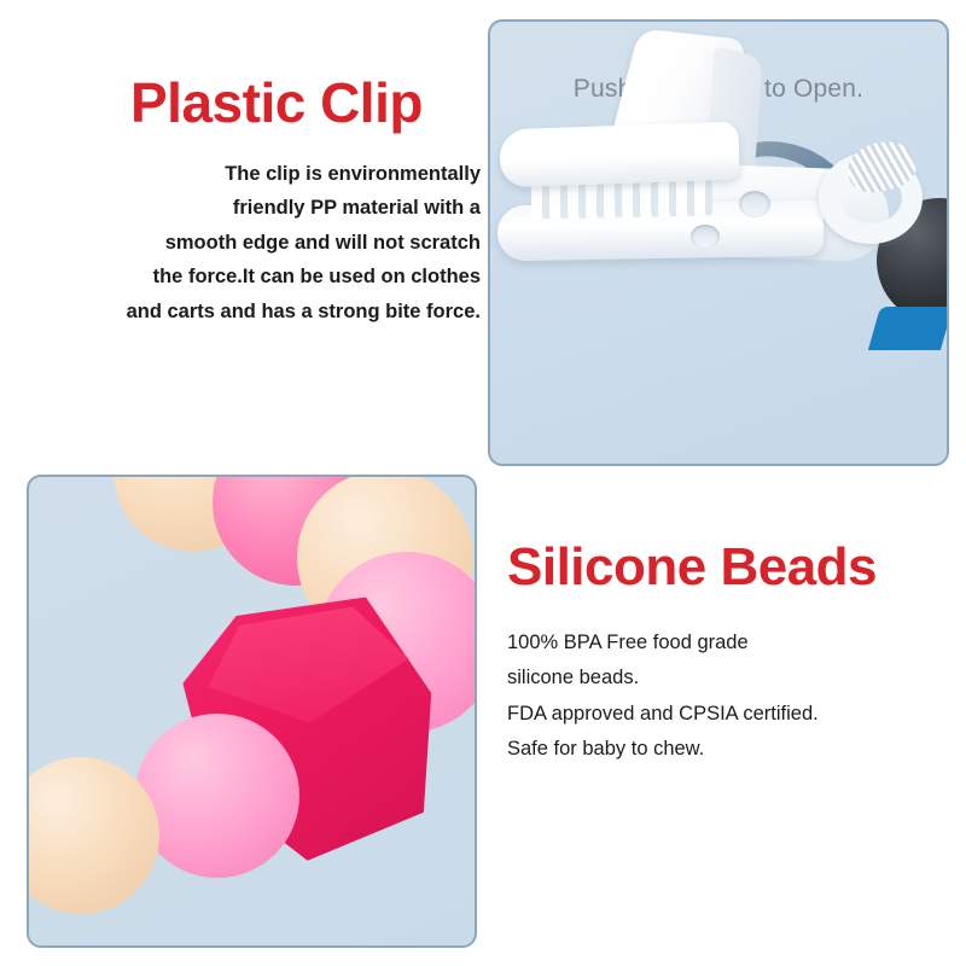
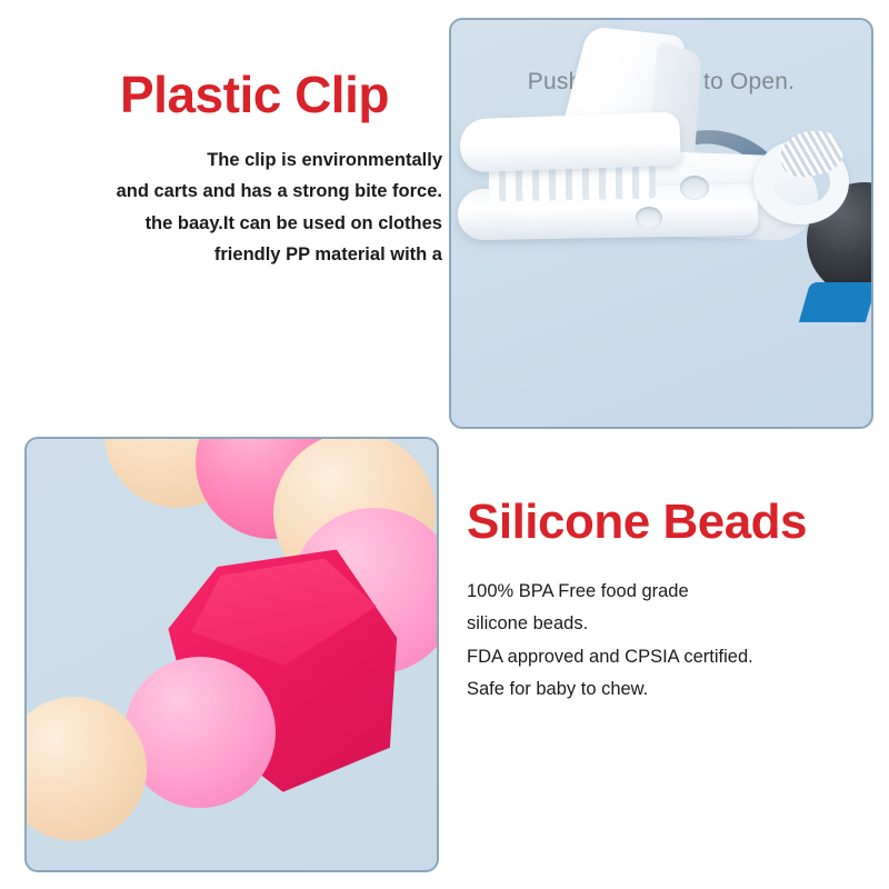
  Plastic Clip
  The clip is environmentally
- friendly PP material with a
+ and carts and has a strong bite force.
- smooth edge and will not scratch
- the force.It can be used on clothes
+ the baay.It can be used on clothes
- and carts and has a strong bite force.
+ friendly PP material with a
  Silicone Beads
  100% BPA Free food grade
  silicone beads.
  FDA approved and CPSIA certified.
  Safe for baby to chew.
